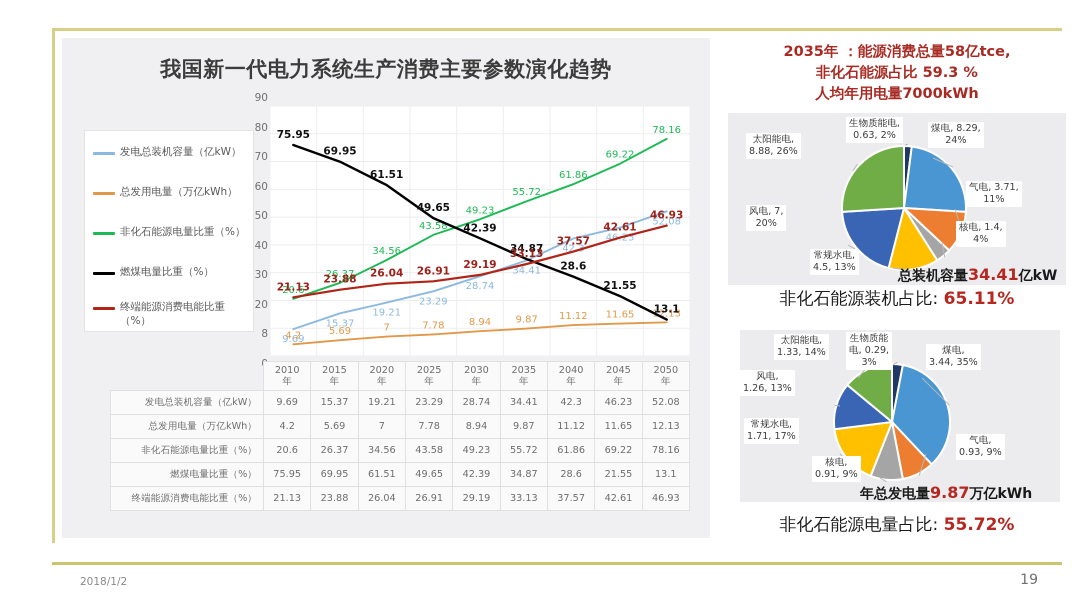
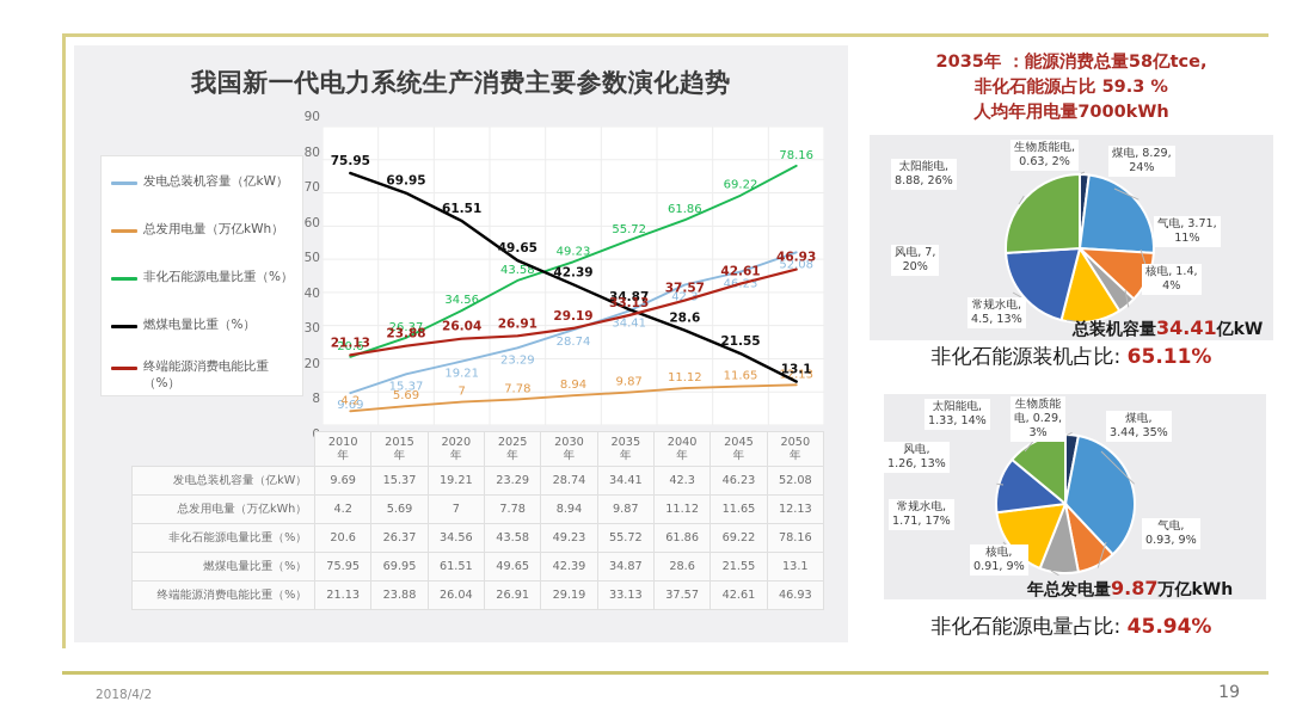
  我国新一代电力系统生产消费主要参数演化趋势
  发电总装机容量（亿kW）
  总发用电量（万亿kWh）
  非化石能源电量比重（%）
  燃煤电量比重（%）
  终端能源消费电能比重（%）
  90
  80
  70
  60
  50
  40
  30
  20
  8
  9.69
  15.37
  19.21
  23.29
  28.74
  34.41
  42.
  52.08
  4.2
  5.69
  7
  7.78
  8.94
  9.87
  11.12
  11.65
  2.13
  20.6
  26.37
  34.56
  43.58
  49.23
  55.72
  61.86
  69.22
  78.16
  75.95
  69.95
  61.51
  49.65
  42.39
  34.87
  28.6
  21.55
  13.1
  21.13
  23.88
  26.04
  26.91
  29.19
  33.13
  37.57
  42.61
  46.93
  	2010年	2015年	2020年	2025年	2030年	2035年	2040年	2045年	2050年
  发电总装机容量（亿kW）	9.69	15.37	19.21	23.29	28.74	34.41	42.3	46.23	52.08
  总发用电量（万亿kWh）	4.2	5.69	7	7.78	8.94	9.87	11.12	11.65	12.13
  非化石能源电量比重（%）	20.6	26.37	34.56	43.58	49.23	55.72	61.86	69.22	78.16
  燃煤电量比重（%）	75.95	69.95	61.51	49.65	42.39	34.87	28.6	21.55	13.1
  终端能源消费电能比重（%）	21.13	23.88	26.04	26.91	29.19	33.13	37.57	42.61	46.93
  2035年 ：能源消费总量58亿tce,
  非化石能源占比 59.3 %
  人均年用电量7000kWh
  生物质能电,
  0.63, 2%
  煤电, 8.29,
  24%
  气电, 3.71,
  11%
  核电, 1.4,
  4%
  常规水电,
  4.5, 13%
  风电, 7,
  20%
  太阳能电,
  8.88, 26%
  总装机容量34.41亿kW
  非化石能源装机占比: 65.11%
  生物质能
  电, 0.29,
  3%
  煤电,
  3.44, 35%
  气电,
  0.93, 9%
  核电,
  0.91, 9%
  常规水电,
  1.71, 17%
  风电,
  1.26, 13%
  太阳能电,
  1.33, 14%
  年总发电量9.87万亿kWh
- 非化石能源电量占比: 55.72%
+ 非化石能源电量占比: 45.94%
- 2018/1/2
+ 2018/4/2
  19
